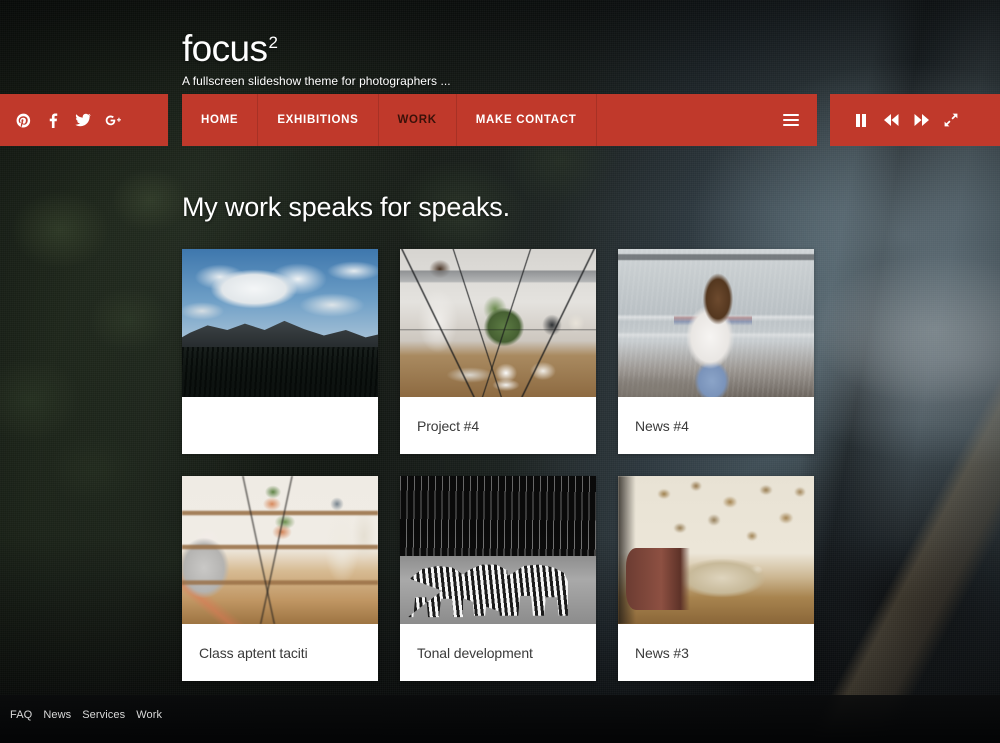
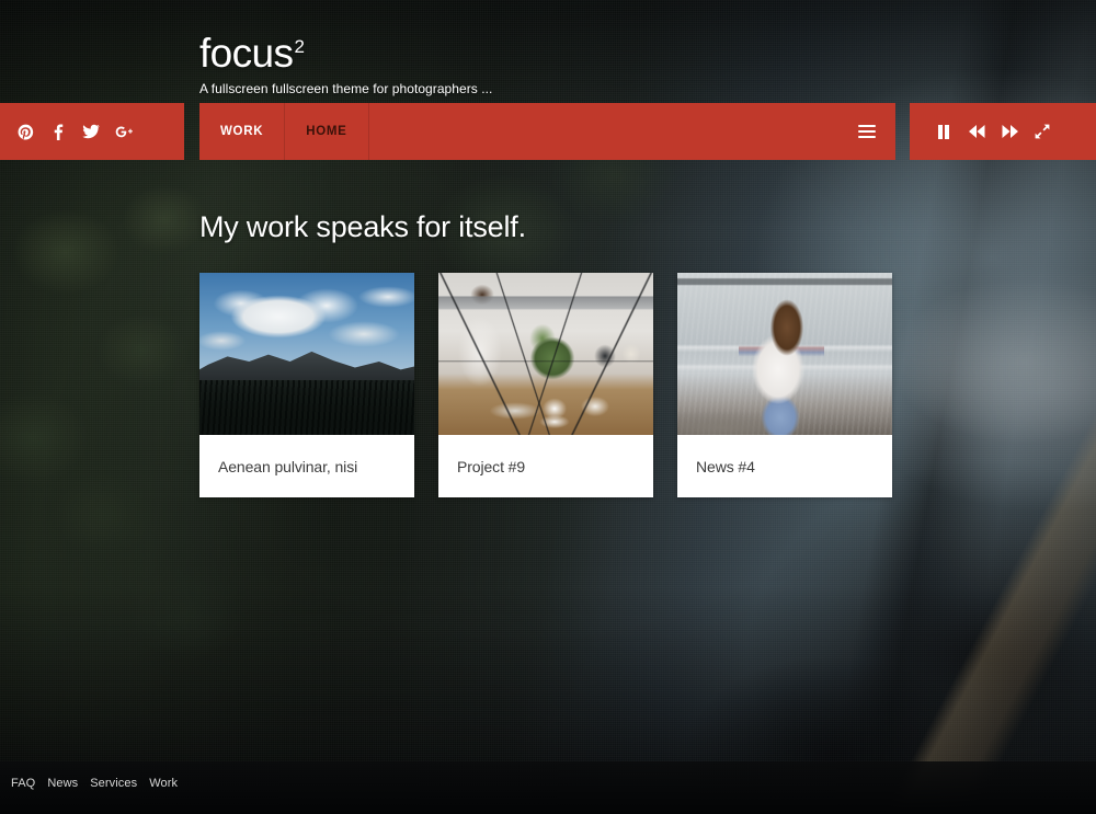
  focus2
- A fullscreen slideshow theme for photographers ...
+ A fullscreen fullscreen theme for photographers ...
- HOME
+ WORK
- EXHIBITIONS
- WORK
+ HOME
- MAKE CONTACT
- My work speaks for speaks.
+ My work speaks for itself.
+ Aenean pulvinar, nisi
- Project #4
+ Project #9
  News #4
- Class aptent taciti
- Tonal development
- News #3
  FAQ
  News
  Services
  Work
